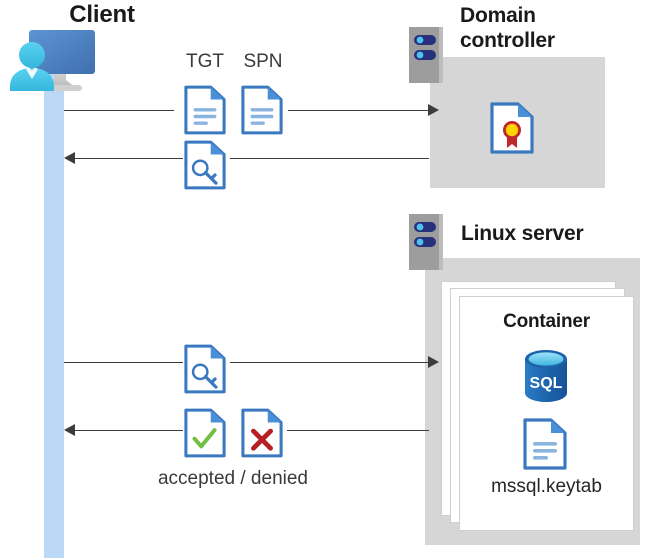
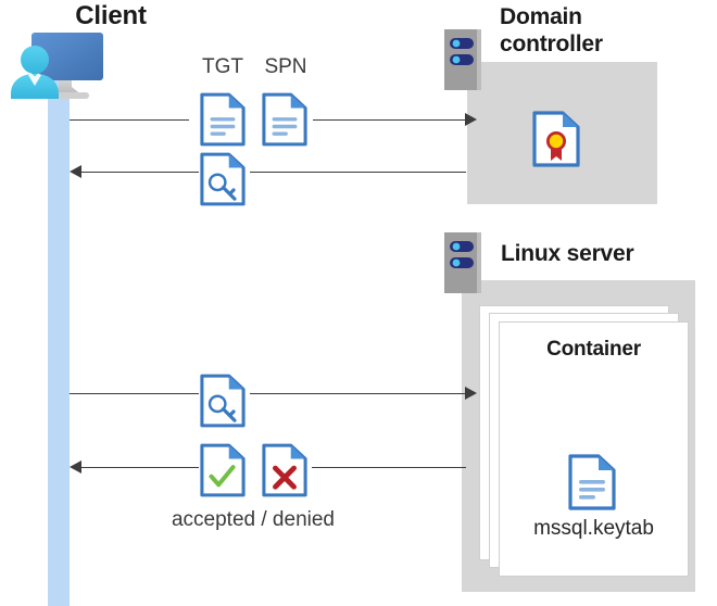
  Client
  Domain
  controller
  Linux server
  Container
- SQL
  mssql.keytab
  TGT
  SPN
  accepted / denied
